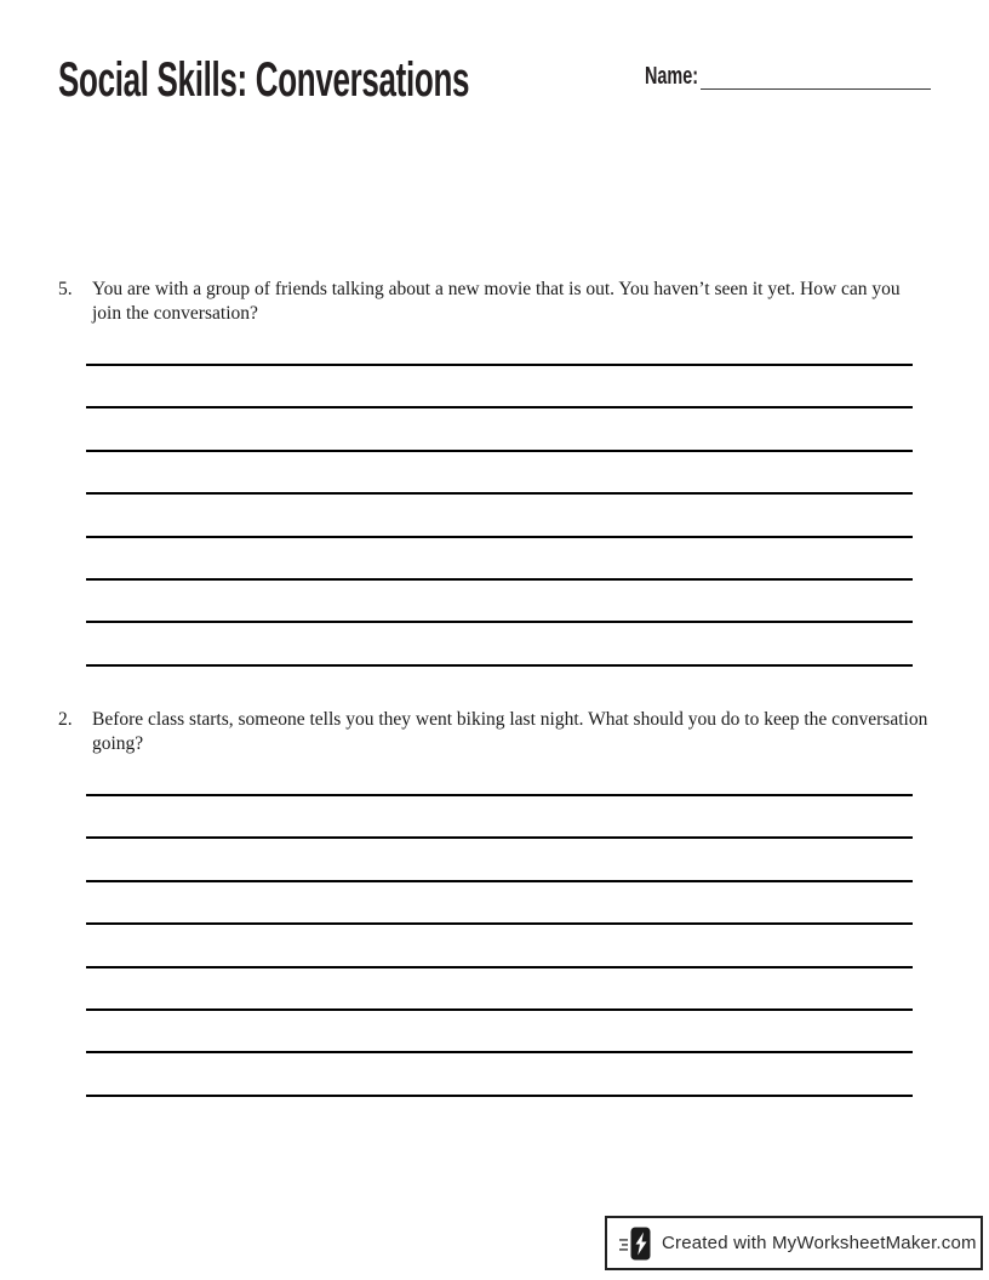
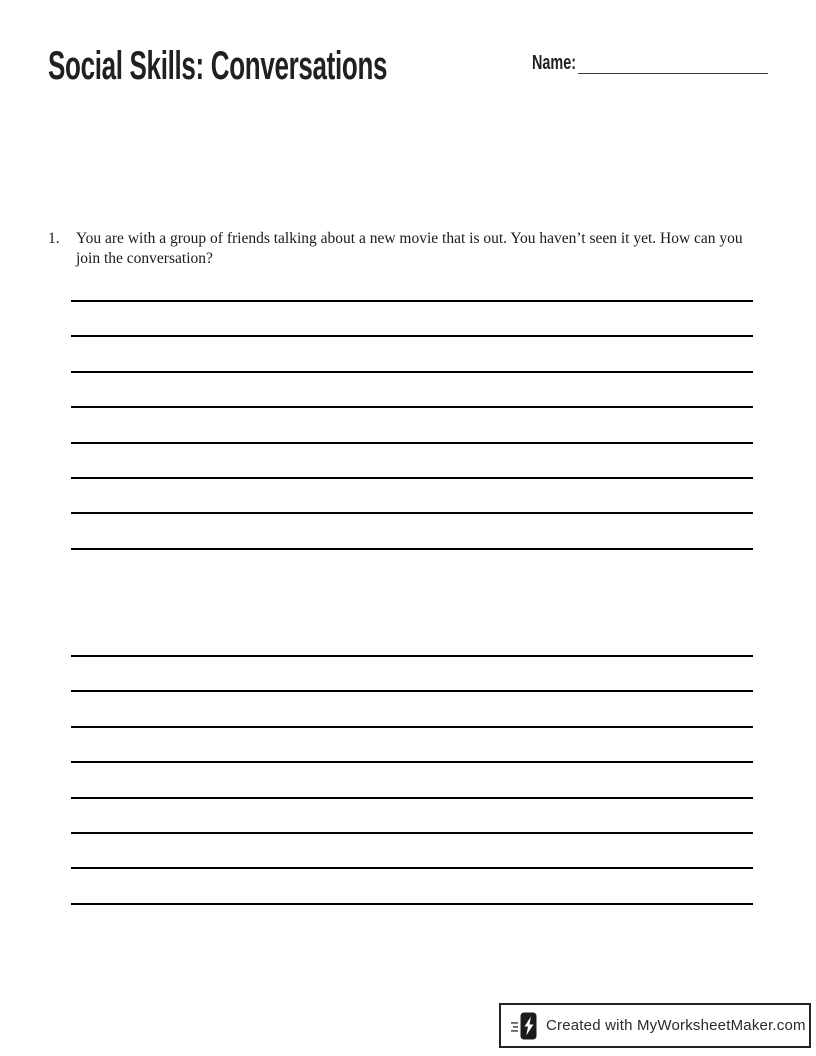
  Social Skills: Conversations
  Name:
- 5.
+ 1.
  You are with a group of friends talking about a new movie that is out. You haven’t seen it yet. How can you join the conversation?
- 2.
- Before class starts, someone tells you they went biking last night. What should you do to keep the conversation going?
  Created with MyWorksheetMaker.com
